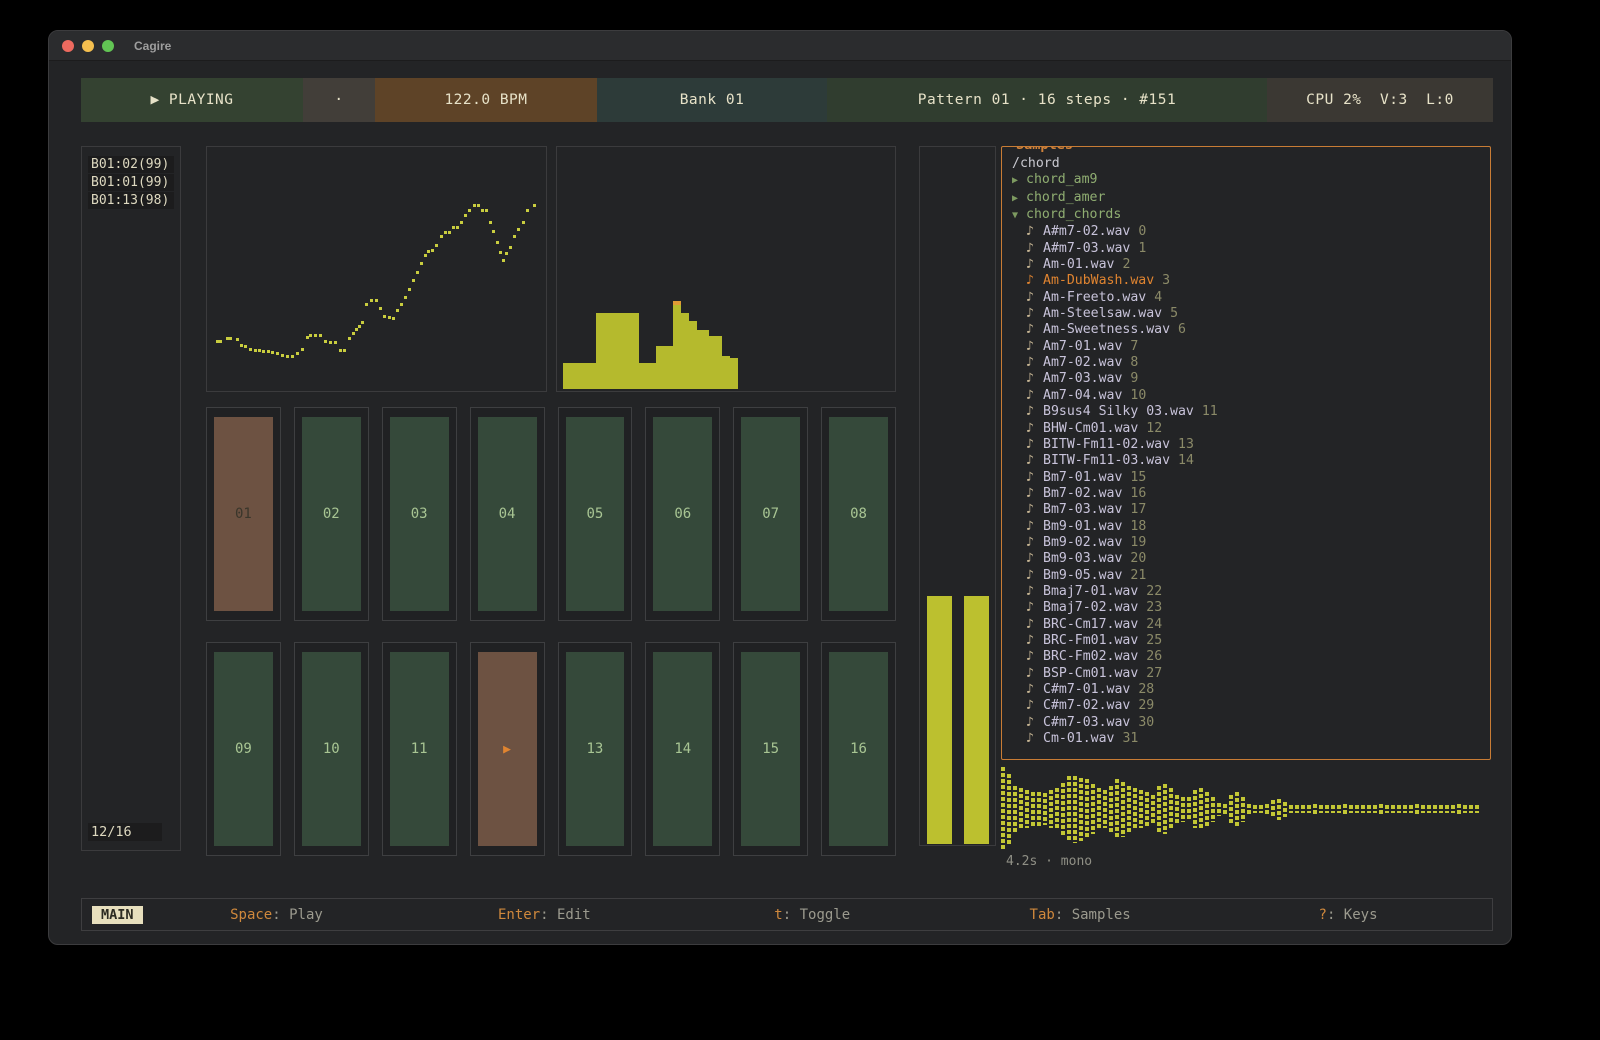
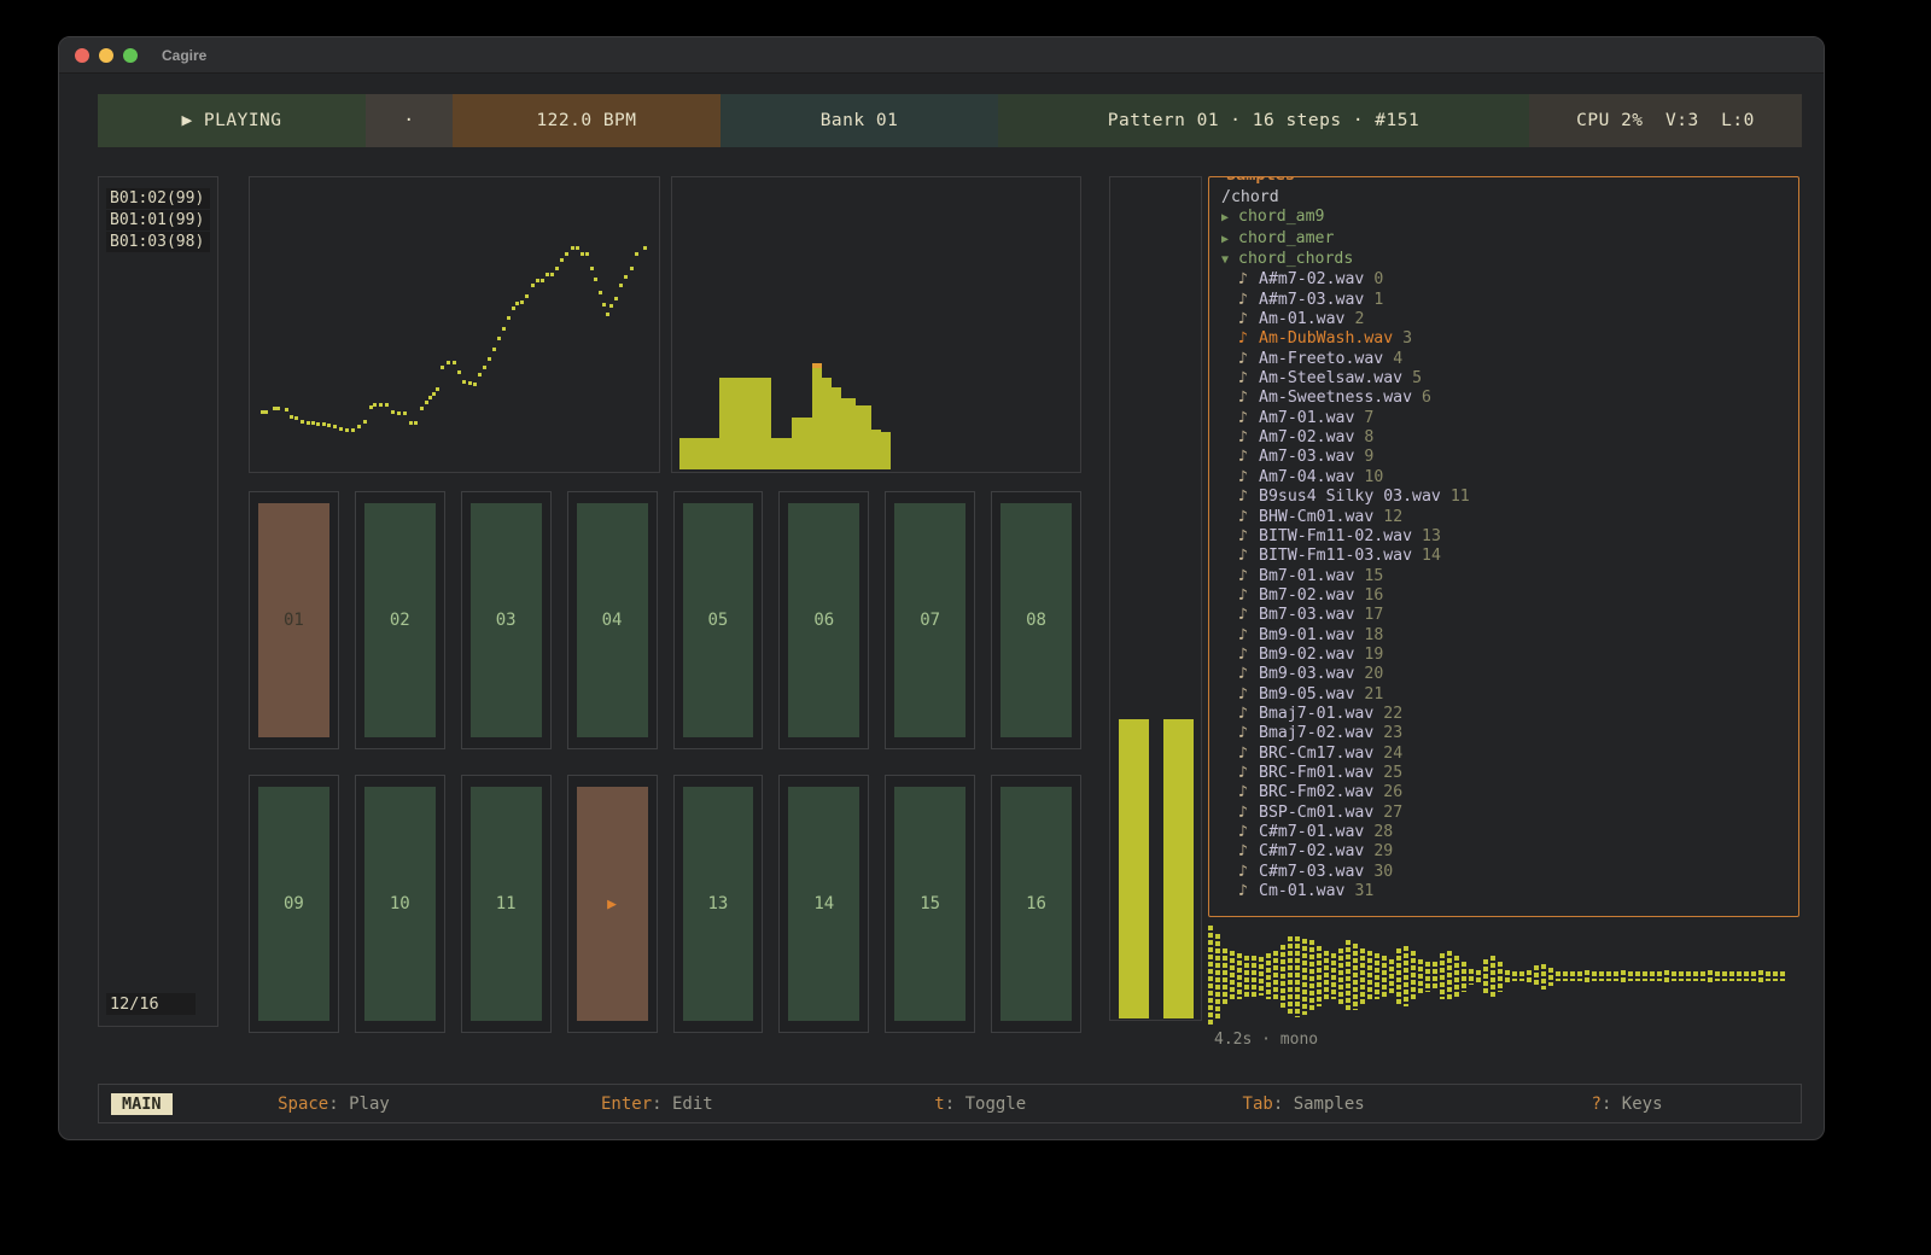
  Cagire
  ▶ PLAYING
  ·
  122.0 BPM
  Bank 01
  Pattern 01 · 16 steps · #151
  CPU 2% V:3 L:0
  B01:02(99)
  B01:01(99)
- B01:13(98)
+ B01:03(98)
  12/16
  01
  02
  03
  04
  05
  06
  07
  08
  09
  10
  11
  ▶
  13
  14
  15
  16
  /chord
  ▶ chord_am9
  ▶ chord_amer
  ▼ chord_chords
  ♪ A#m7-02.wav 0
  ♪ A#m7-03.wav 1
  ♪ Am-01.wav 2
  ♪ Am-DubWash.wav 3
  ♪ Am-Freeto.wav 4
  ♪ Am-Steelsaw.wav 5
  ♪ Am-Sweetness.wav 6
  ♪ Am7-01.wav 7
  ♪ Am7-02.wav 8
  ♪ Am7-03.wav 9
  ♪ Am7-04.wav 10
  ♪ B9sus4 Silky 03.wav 11
  ♪ BHW-Cm01.wav 12
  ♪ BITW-Fm11-02.wav 13
  ♪ BITW-Fm11-03.wav 14
  ♪ Bm7-01.wav 15
  ♪ Bm7-02.wav 16
  ♪ Bm7-03.wav 17
  ♪ Bm9-01.wav 18
  ♪ Bm9-02.wav 19
  ♪ Bm9-03.wav 20
  ♪ Bm9-05.wav 21
  ♪ Bmaj7-01.wav 22
  ♪ Bmaj7-02.wav 23
  ♪ BRC-Cm17.wav 24
  ♪ BRC-Fm01.wav 25
  ♪ BRC-Fm02.wav 26
  ♪ BSP-Cm01.wav 27
  ♪ C#m7-01.wav 28
  ♪ C#m7-02.wav 29
  ♪ C#m7-03.wav 30
  ♪ Cm-01.wav 31
  4.2s · mono
  MAIN
  Space: Play
  Enter: Edit
  t: Toggle
  Tab: Samples
  ?: Keys
